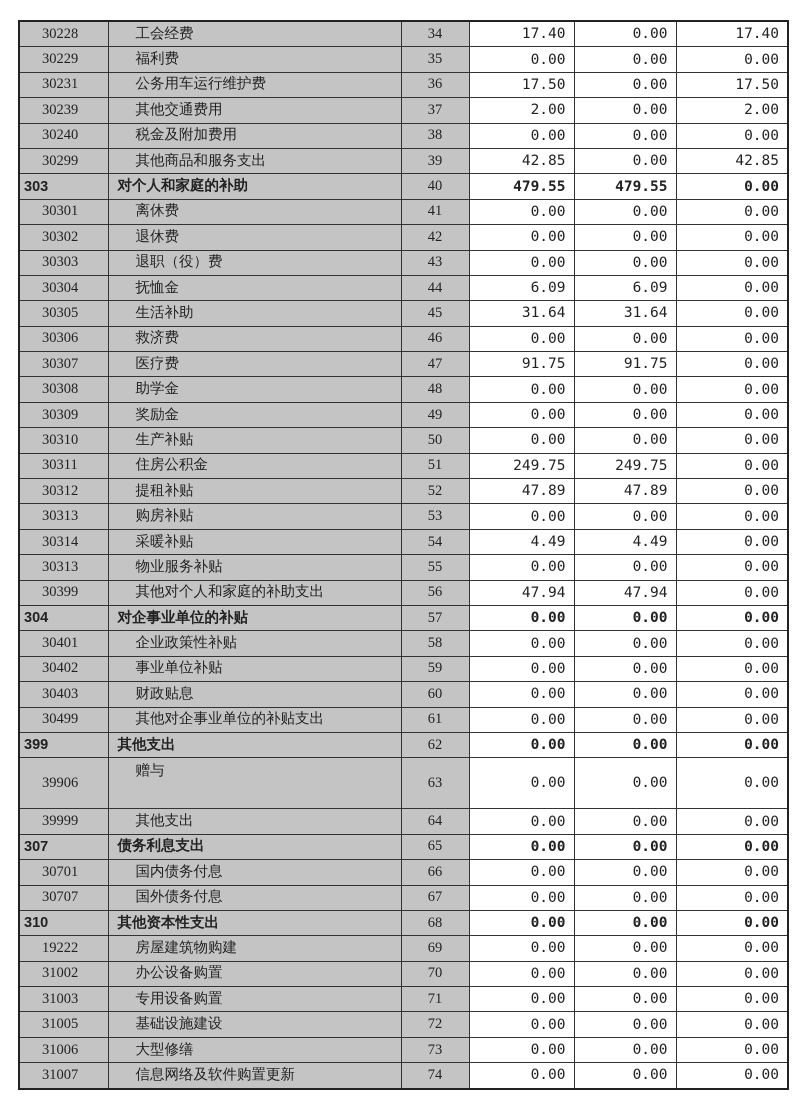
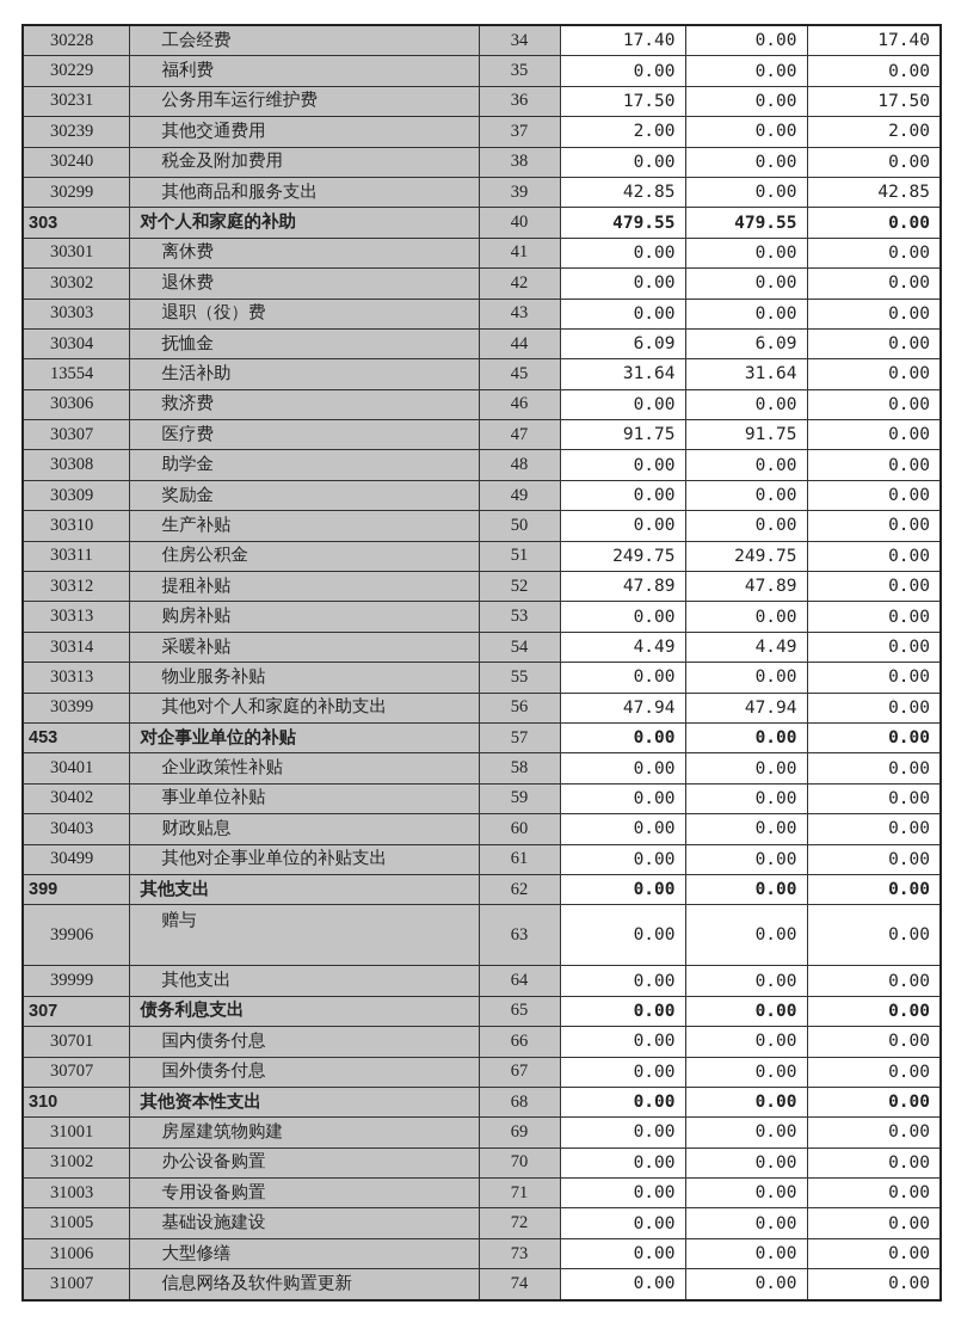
  30228	工会经费	34	17.40	0.00	17.40
  30229	福利费	35	0.00	0.00	0.00
  30231	公务用车运行维护费	36	17.50	0.00	17.50
  30239	其他交通费用	37	2.00	0.00	2.00
  30240	税金及附加费用	38	0.00	0.00	0.00
  30299	其他商品和服务支出	39	42.85	0.00	42.85
  303	对个人和家庭的补助	40	479.55	479.55	0.00
  30301	离休费	41	0.00	0.00	0.00
  30302	退休费	42	0.00	0.00	0.00
  30303	退职（役）费	43	0.00	0.00	0.00
  30304	抚恤金	44	6.09	6.09	0.00
- 30305	生活补助	45	31.64	31.64	0.00
+ 13554	生活补助	45	31.64	31.64	0.00
  30306	救济费	46	0.00	0.00	0.00
  30307	医疗费	47	91.75	91.75	0.00
  30308	助学金	48	0.00	0.00	0.00
  30309	奖励金	49	0.00	0.00	0.00
  30310	生产补贴	50	0.00	0.00	0.00
  30311	住房公积金	51	249.75	249.75	0.00
  30312	提租补贴	52	47.89	47.89	0.00
  30313	购房补贴	53	0.00	0.00	0.00
  30314	采暖补贴	54	4.49	4.49	0.00
  30313	物业服务补贴	55	0.00	0.00	0.00
  30399	其他对个人和家庭的补助支出	56	47.94	47.94	0.00
- 304	对企事业单位的补贴	57	0.00	0.00	0.00
+ 453	对企事业单位的补贴	57	0.00	0.00	0.00
  30401	企业政策性补贴	58	0.00	0.00	0.00
  30402	事业单位补贴	59	0.00	0.00	0.00
  30403	财政贴息	60	0.00	0.00	0.00
  30499	其他对企事业单位的补贴支出	61	0.00	0.00	0.00
  399	其他支出	62	0.00	0.00	0.00
  39906	赠与	63	0.00	0.00	0.00
  39999	其他支出	64	0.00	0.00	0.00
  307	债务利息支出	65	0.00	0.00	0.00
  30701	国内债务付息	66	0.00	0.00	0.00
  30707	国外债务付息	67	0.00	0.00	0.00
  310	其他资本性支出	68	0.00	0.00	0.00
- 19222	房屋建筑物购建	69	0.00	0.00	0.00
+ 31001	房屋建筑物购建	69	0.00	0.00	0.00
  31002	办公设备购置	70	0.00	0.00	0.00
  31003	专用设备购置	71	0.00	0.00	0.00
  31005	基础设施建设	72	0.00	0.00	0.00
  31006	大型修缮	73	0.00	0.00	0.00
  31007	信息网络及软件购置更新	74	0.00	0.00	0.00
